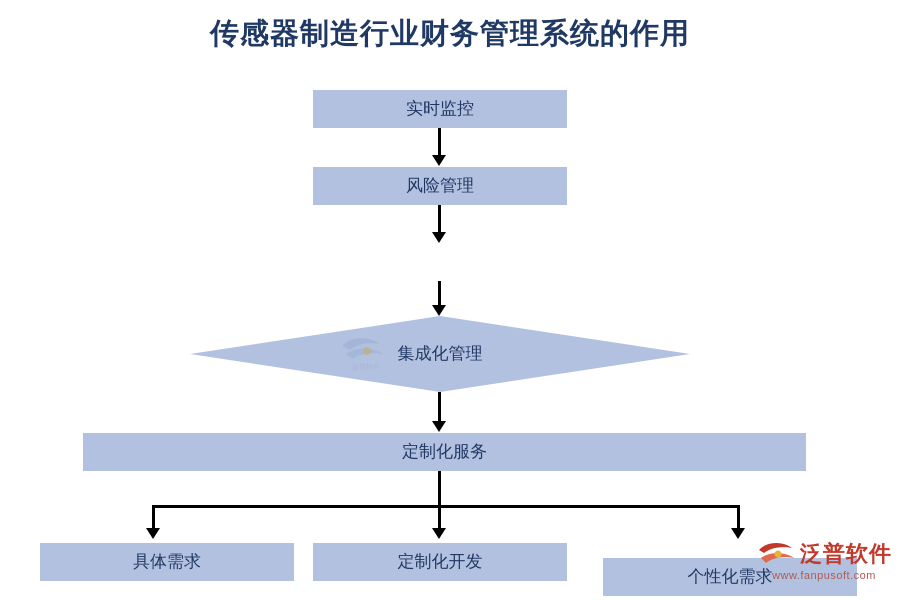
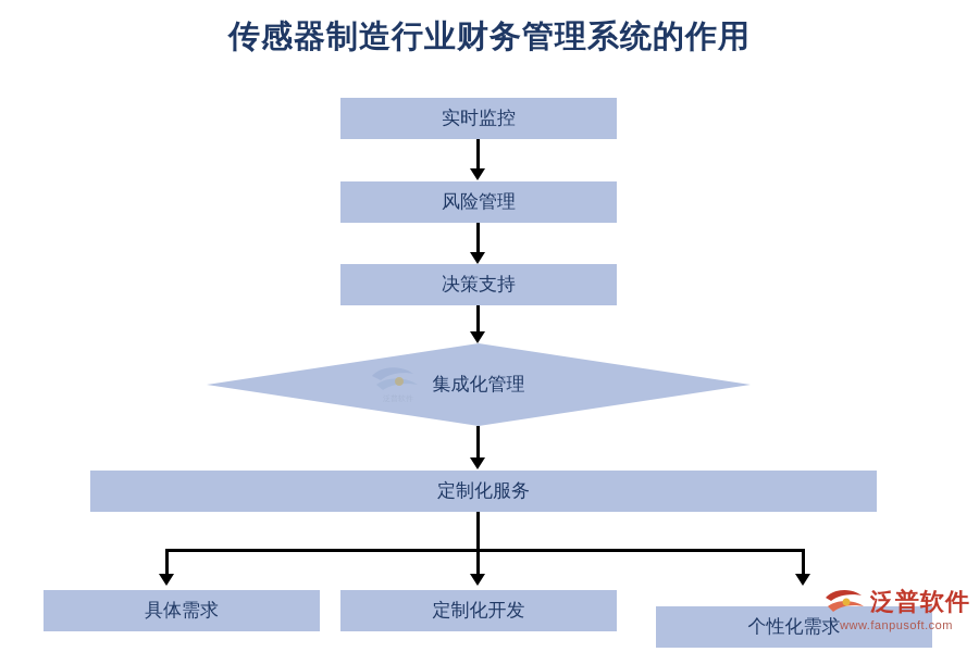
  传感器制造行业财务管理系统的作用
  实时监控
  风险管理
+ 决策支持
  集成化管理
  定制化服务
  具体需求
  定制化开发
  个性化需求
  泛普软件
  www.fanpusoft.com
